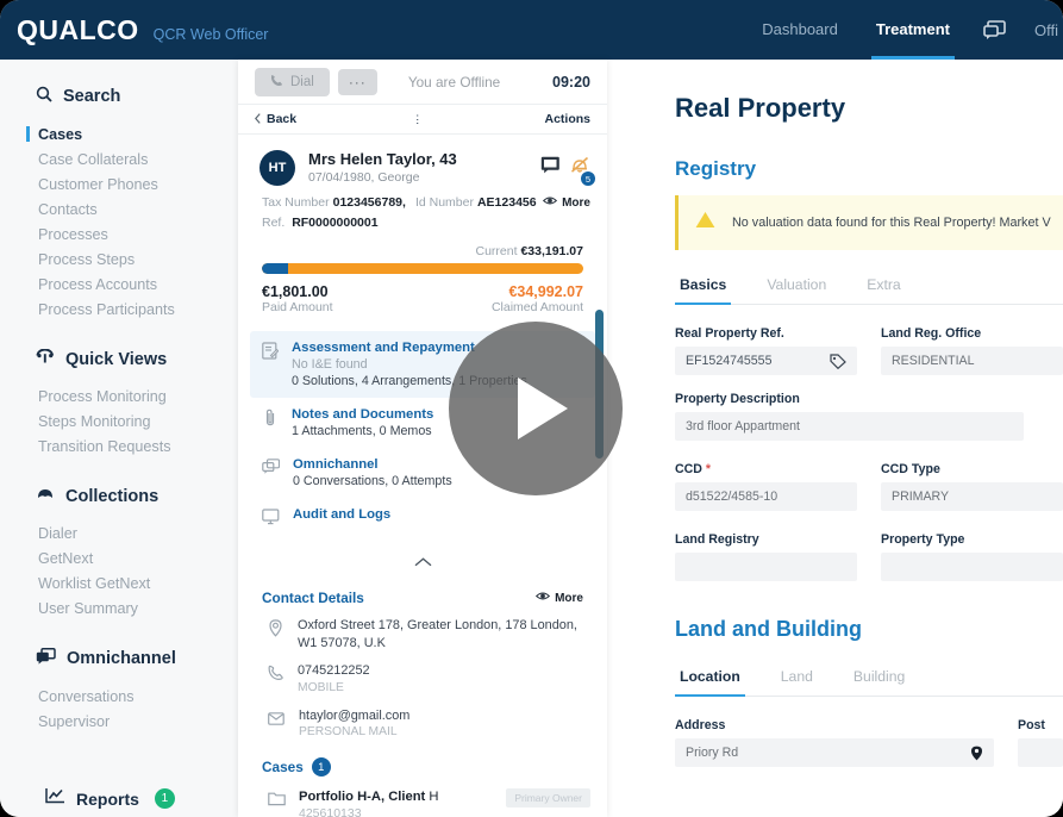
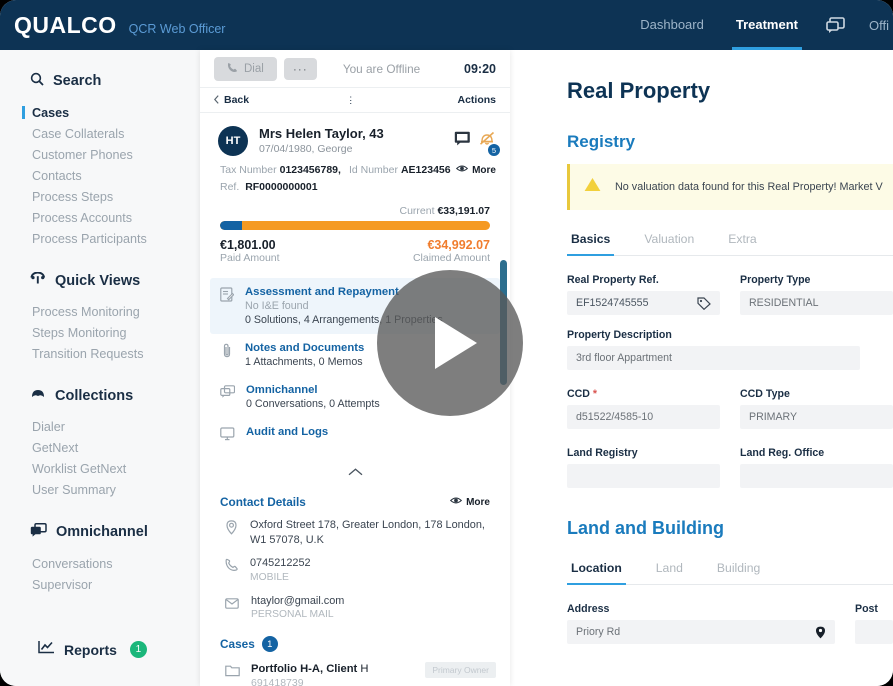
  QUALCO
  QCR Web Officer
  Dashboard
  Treatment
  Offi
  Search
  Cases
  Case Collaterals
  Customer Phones
  Contacts
- Processes
  Process Steps
  Process Accounts
  Process Participants
  Quick Views
  Process Monitoring
  Steps Monitoring
  Transition Requests
  Collections
  Dialer
  GetNext
  Worklist GetNext
  User Summary
  Omnichannel
  Conversations
  Supervisor
  Reports
  1
  Dial
  ···
  You are Offline
  09:20
  Back
  ⋮
  Actions
  HT
  Mrs Helen Taylor, 43
  07/04/1980, George
  5
  Tax Number
  0123456789,
  Id Number
  AE123456
  More
  Ref. RF0000000001
  Current €33,191.07
  €1,801.00
  Paid Amount
  €34,992.07
  Claimed Amount
  Assessment and Repayment
  No I&E found
  0 Solutions, 4 Arrangements, 1 Properties
  Notes and Documents
  1 Attachments, 0 Memos
  Omnichannel
  0 Conversations, 0 Attempts
  Audit and Logs
  Contact Details
  More
  Oxford Street 178, Greater London, 178 London, W1 57078, U.K
  0745212252
  MOBILE
  htaylor@gmail.com
  PERSONAL MAIL
  Cases
  1
  Portfolio H-A, Client H
- 425610133
+ 691418739
  Primary Owner
  Real Property
  Registry
  No valuation data found for this Real Property! Market V
  Basics
  Valuation
  Extra
  Real Property Ref.
  EF1524745555
- Land Reg. Office
+ Property Type
  RESIDENTIAL
  Property Description
  3rd floor Appartment
  CCD *
  d51522/4585-10
  CCD Type
  PRIMARY
  Land Registry
- Property Type
+ Land Reg. Office
  Land and Building
  Location
  Land
  Building
  Address
  Priory Rd
  Post
